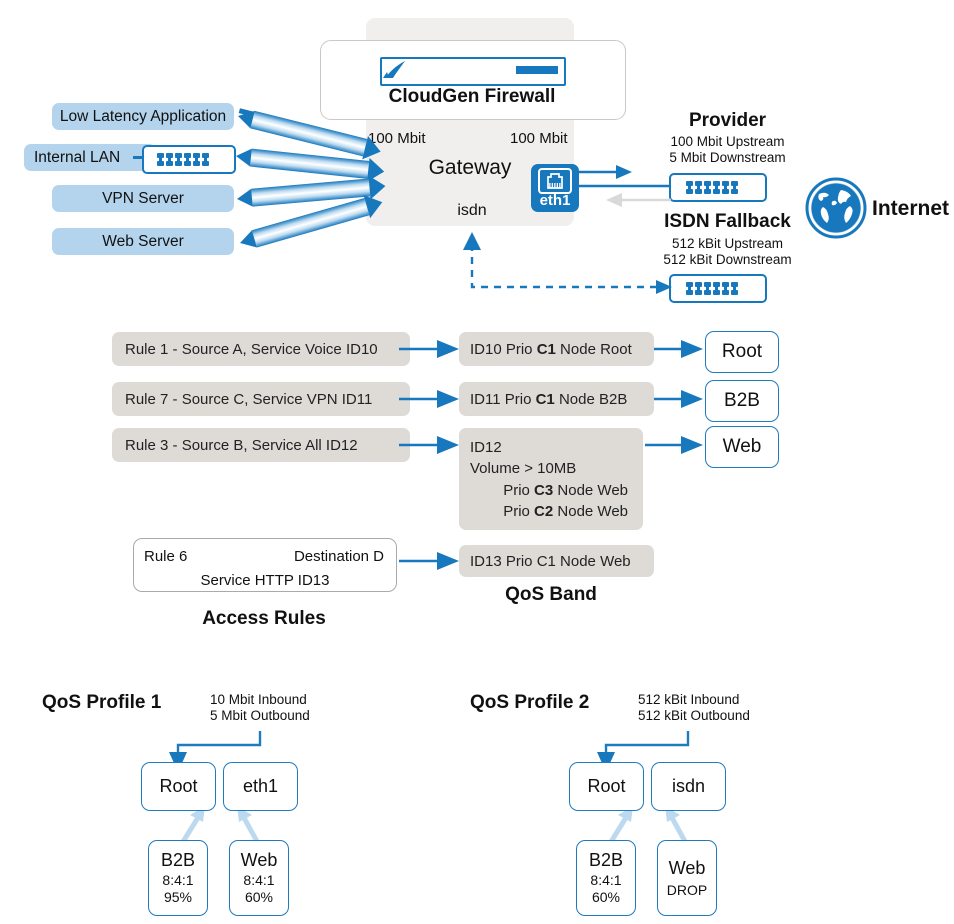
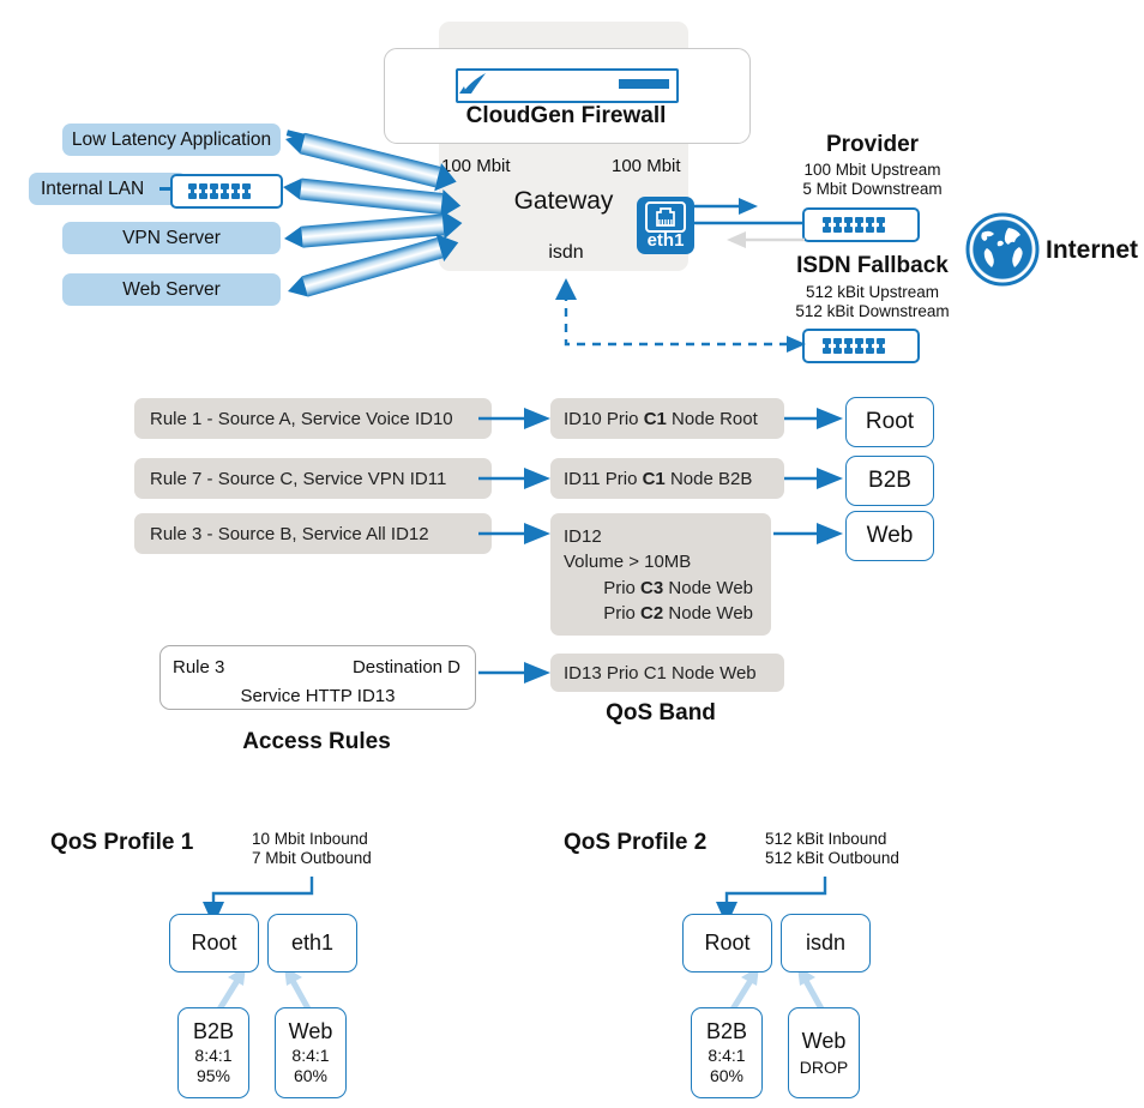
  CloudGen Firewall
  100 Mbit
  100 Mbit
  Gateway
  isdn
  eth1
  Low Latency Application
  Internal LAN
  VPN Server
  Web Server
  Provider
  100 Mbit Upstream
  5 Mbit Downstream
  ISDN Fallback
  512 kBit Upstream
  512 kBit Downstream
  Internet
  Rule 1 - Source A, Service Voice ID10
  Rule 7 - Source C, Service VPN ID11
  Rule 3 - Source B, Service All ID12
  ID10 Prio C1 Node Root
  ID11 Prio C1 Node B2B
  ID12
  Volume > 10MB
  Prio C3 Node Web
  Prio C2 Node Web
  Root
  B2B
  Web
- Rule 6
+ Rule 3
  Destination D
  Service HTTP ID13
  Access Rules
  ID13 Prio C1 Node Web
  QoS Band
  QoS Profile 1
  10 Mbit Inbound
- 5 Mbit Outbound
+ 7 Mbit Outbound
  Root
  eth1
  B2B
  8:4:1
  95%
  Web
  8:4:1
  60%
  QoS Profile 2
  512 kBit Inbound
  512 kBit Outbound
  Root
  isdn
  B2B
  8:4:1
  60%
  Web
  DROP
